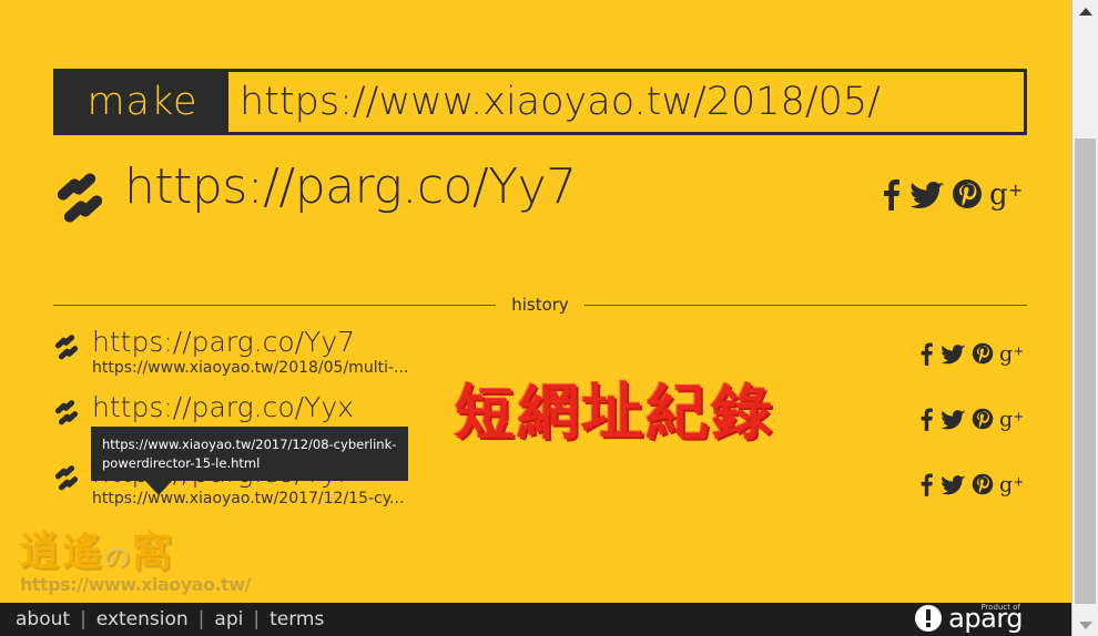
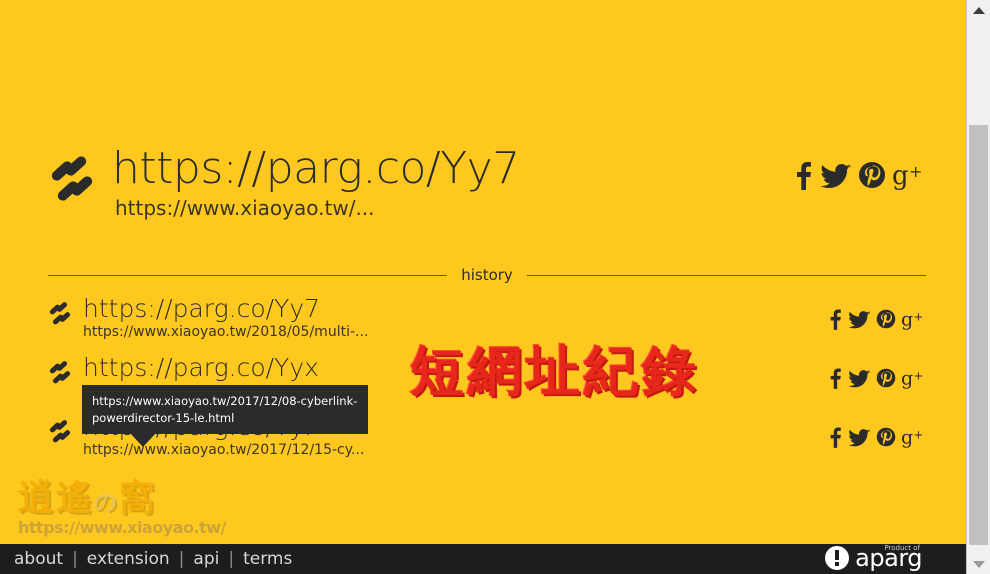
- make
- https://www.xiaoyao.tw/2018/05/
  https://parg.co/Yy7
+ https://www.xiaoyao.tw/...
  g
  +
  history
  https://parg.co/Yy7
  https://www.xiaoyao.tw/2018/05/multi-...
  g
  +
  https://parg.co/Yyx
  g
  +
  https://www.xiaoyao.tw/2017/12/15-cy...
  g
  +
  https://www.xiaoyao.tw/2017/12/08-cyberlink-powerdirector-15-le.html
  短網址紀錄
  逍遙の窩
  https://www.xiaoyao.tw/
  about
  |
  extension
  |
  api
  |
  terms
  Product of
  aparg
